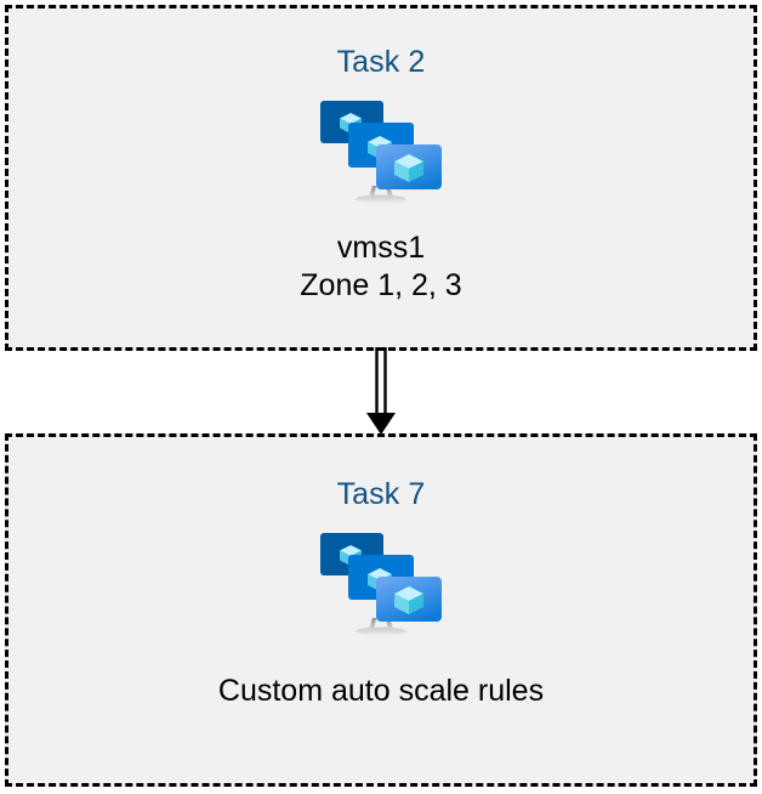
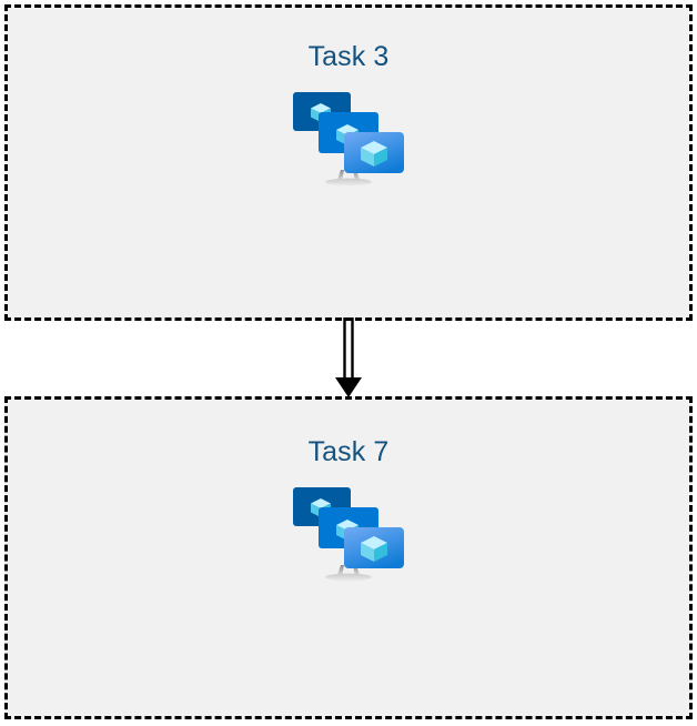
- Task 2
+ Task 3
- vmss1
- Zone 1, 2, 3
  Task 7
- Custom auto scale rules
